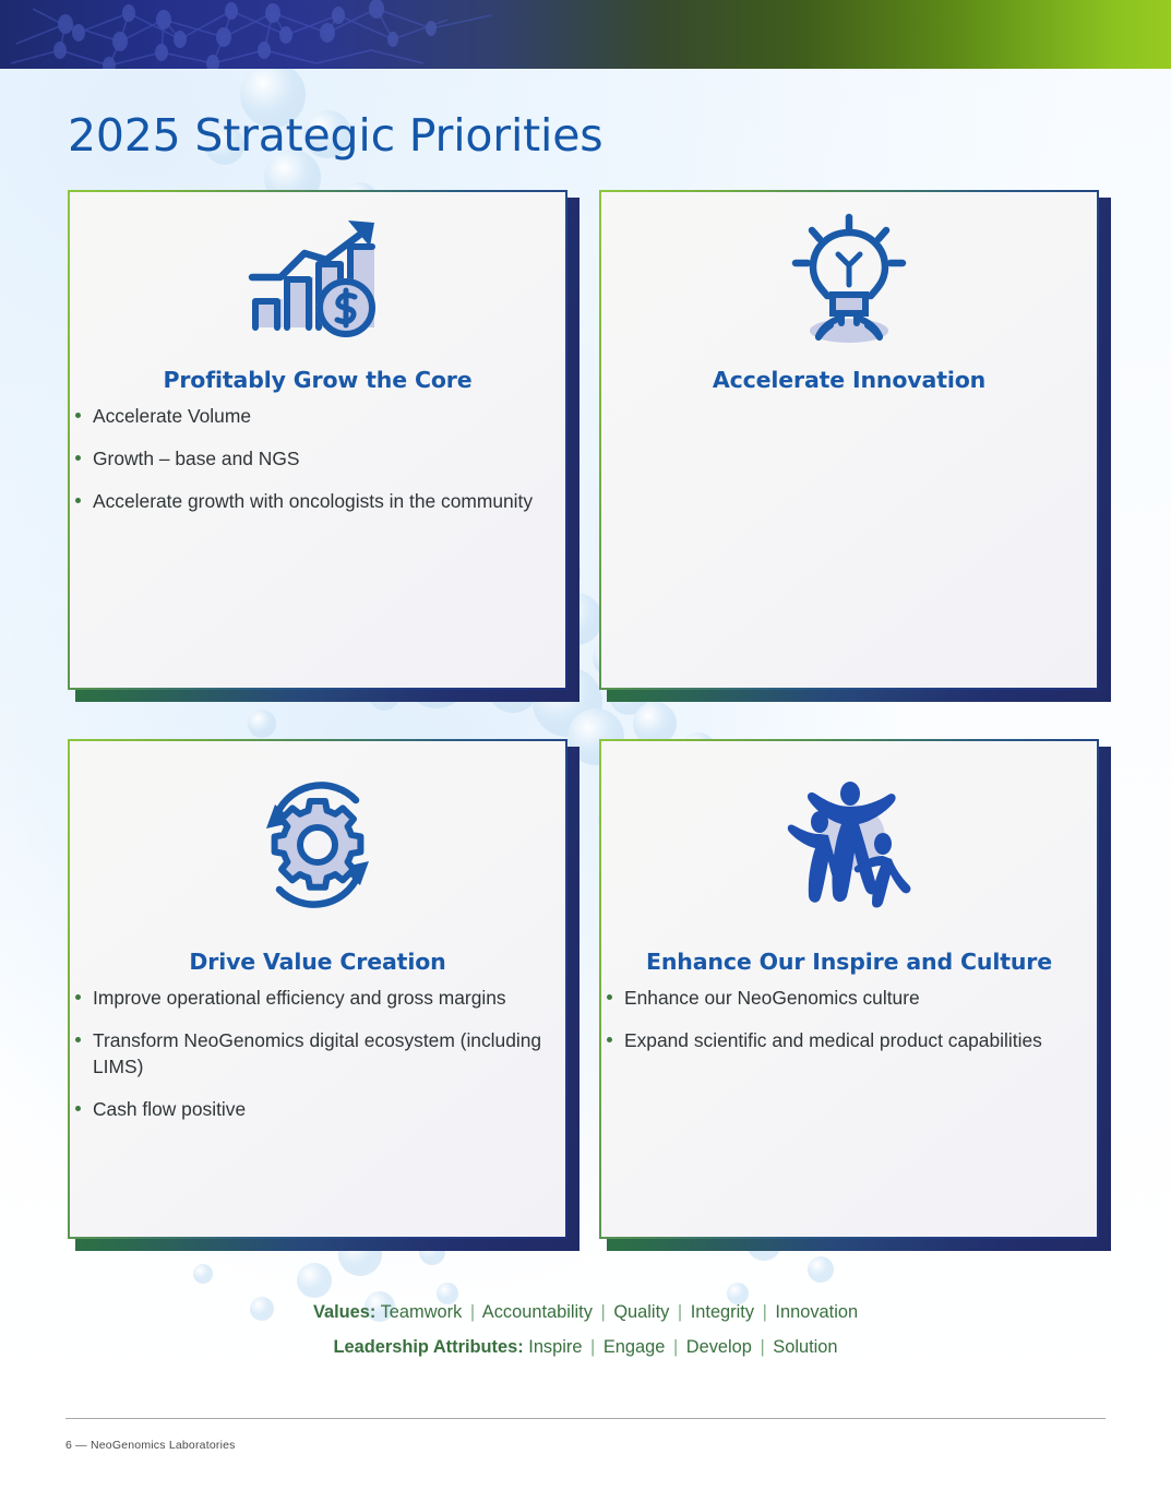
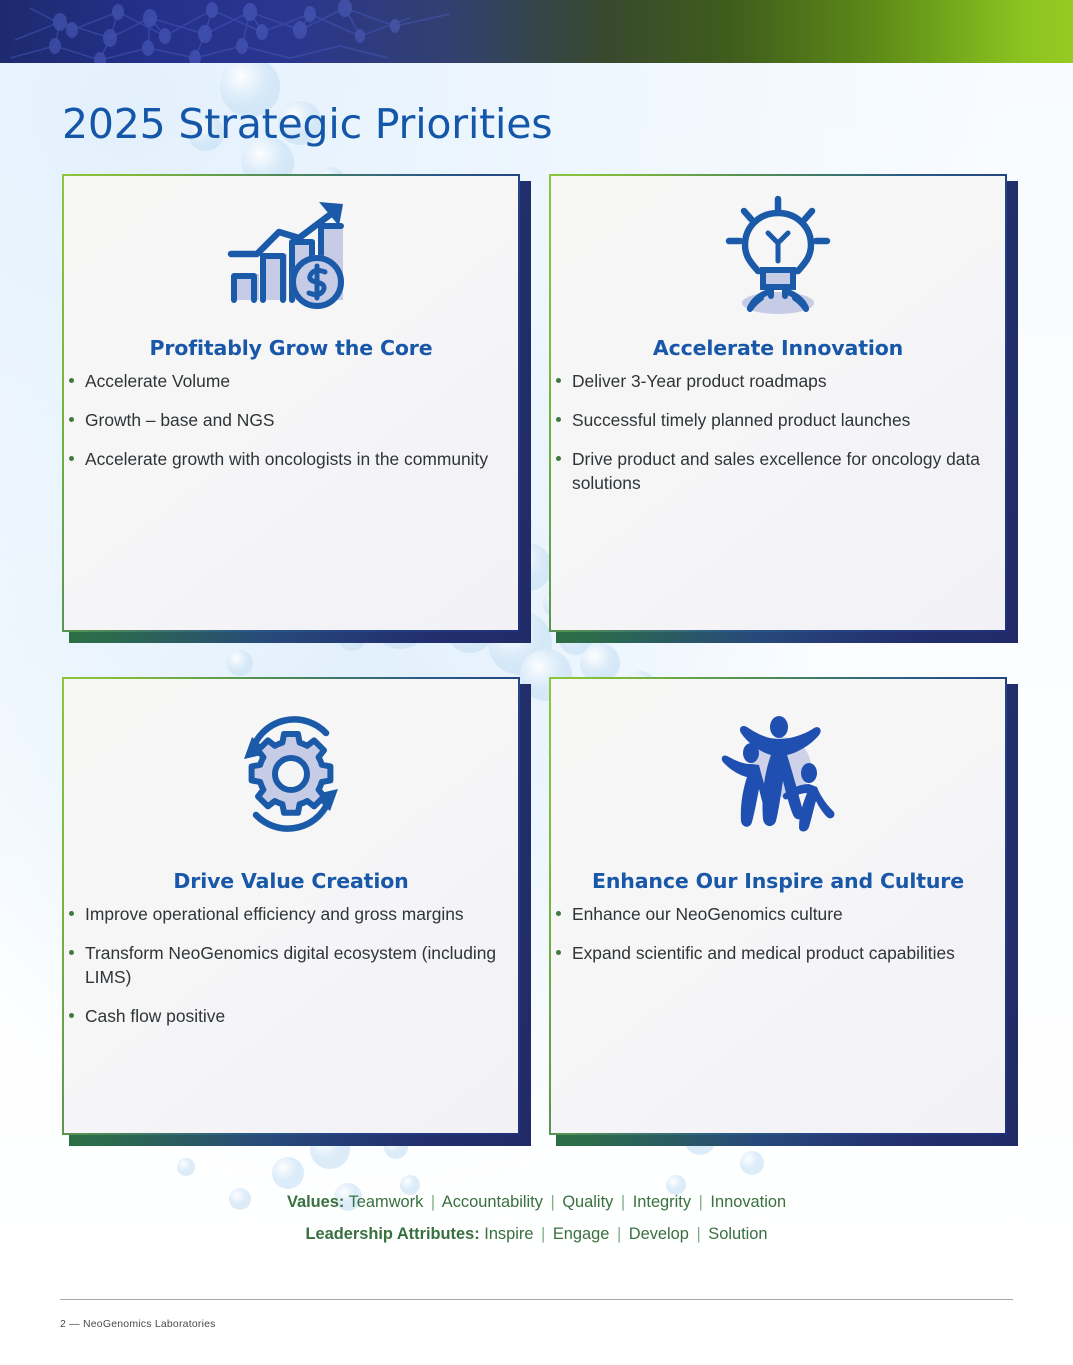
  2025 Strategic Priorities
  Profitably Grow the Core
  Accelerate Volume
  Growth – base and NGS
  Accelerate growth with oncologists in the community
  Accelerate Innovation
+ Deliver 3-Year product roadmaps
+ Successful timely planned product launches
+ Drive product and sales excellence for oncology data solutions
  Drive Value Creation
  Improve operational efficiency and gross margins
  Transform NeoGenomics digital ecosystem (including LIMS)
  Cash flow positive
  Enhance Our Inspire and Culture
  Enhance our NeoGenomics culture
  Expand scientific and medical product capabilities
  Values: Teamwork | Accountability | Quality | Integrity | Innovation
  Leadership Attributes: Inspire | Engage | Develop | Solution
- 6 — NeoGenomics Laboratories
+ 2 — NeoGenomics Laboratories
